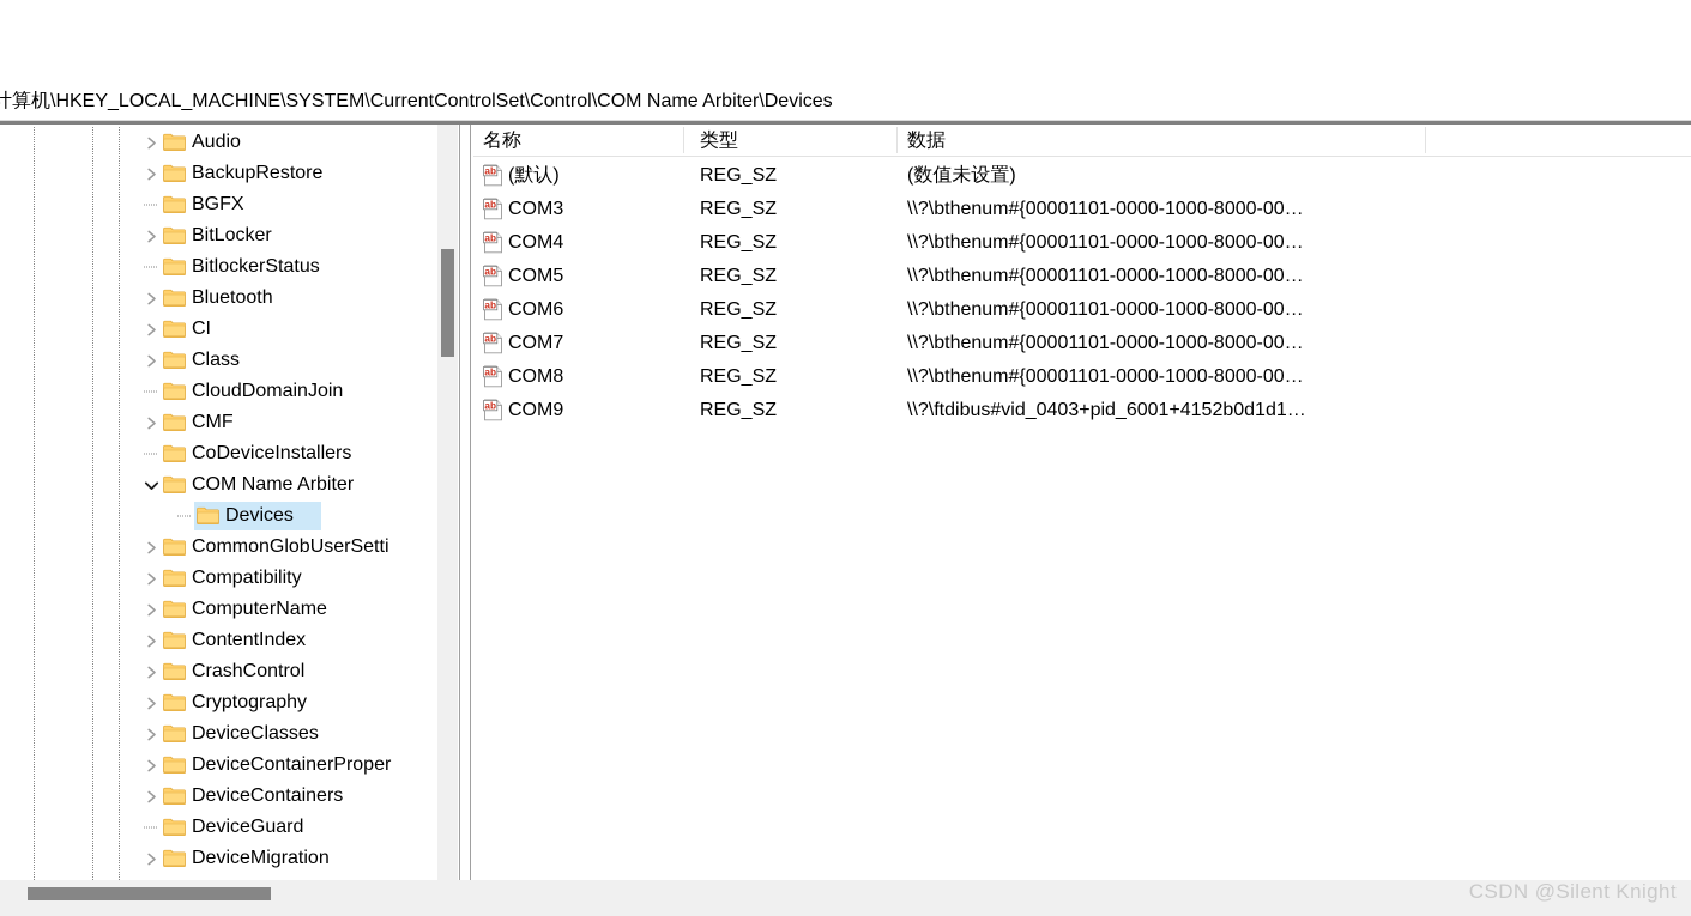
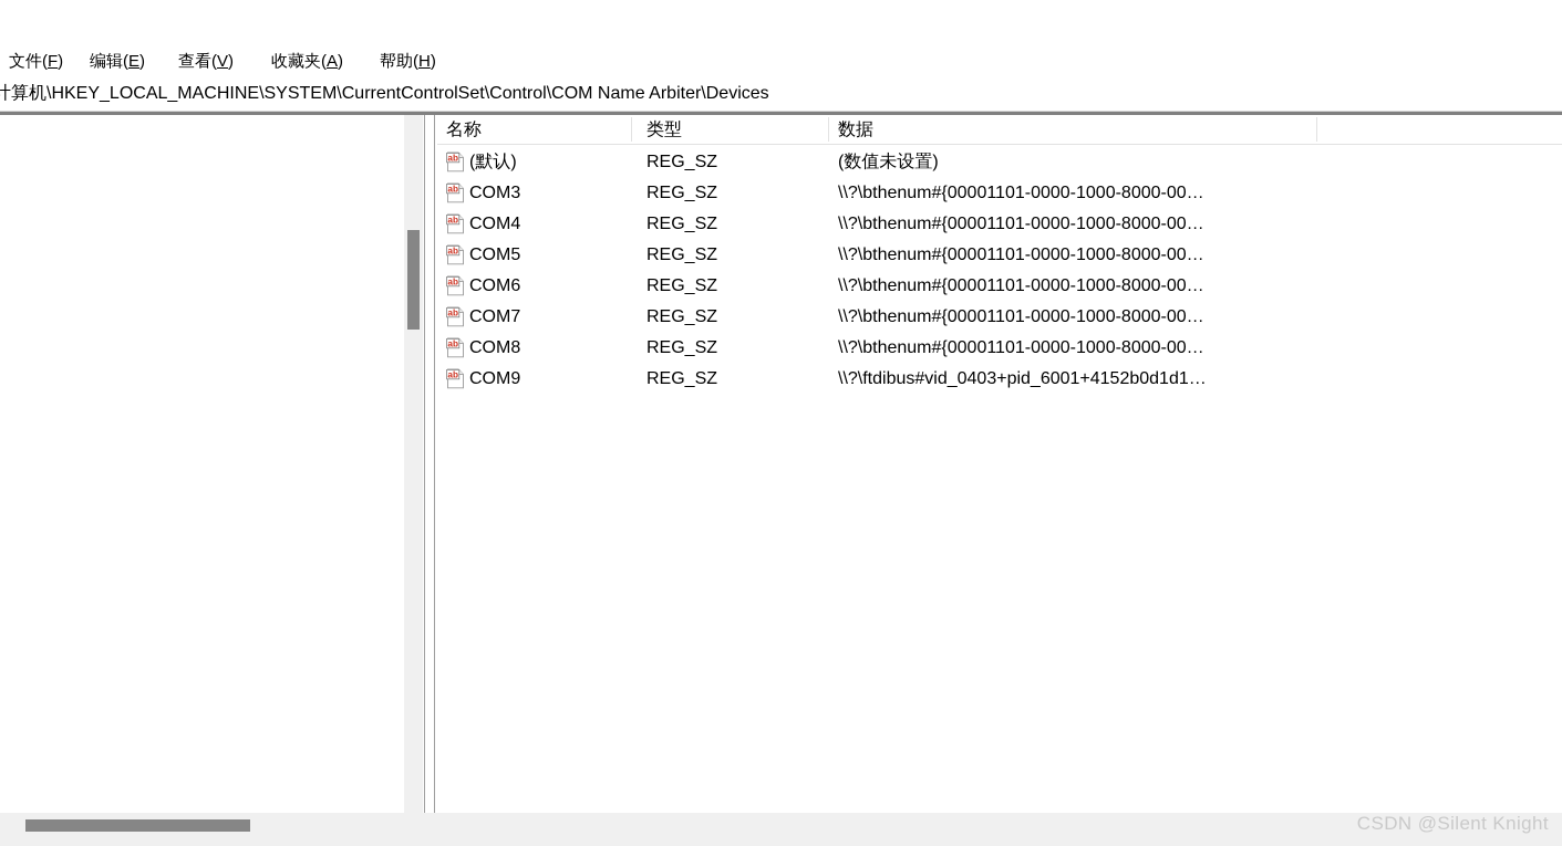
+ 文件(F)
+ 编辑(E)
+ 查看(V)
+ 收藏夹(A)
+ 帮助(H)
  计算机\HKEY_LOCAL_MACHINE\SYSTEM\CurrentControlSet\Control\COM Name Arbiter\Devices
- Audio
- BackupRestore
- BGFX
- BitLocker
- BitlockerStatus
- Bluetooth
- CI
- Class
- CloudDomainJoin
- CMF
- CoDeviceInstallers
- COM Name Arbiter
- Devices
- CommonGlobUserSetti
- Compatibility
- ComputerName
- ContentIndex
- CrashControl
- Cryptography
- DeviceClasses
- DeviceContainerProper
- DeviceContainers
- DeviceGuard
- DeviceMigration
  名称
  类型
  数据
  ab
  (默认)
  REG_SZ
  (数值未设置)
  ab
  COM3
  REG_SZ
  \\?\bthenum#{00001101-0000-1000-8000-00…
  ab
  COM4
  REG_SZ
  \\?\bthenum#{00001101-0000-1000-8000-00…
  ab
  COM5
  REG_SZ
  \\?\bthenum#{00001101-0000-1000-8000-00…
  ab
  COM6
  REG_SZ
  \\?\bthenum#{00001101-0000-1000-8000-00…
  ab
  COM7
  REG_SZ
  \\?\bthenum#{00001101-0000-1000-8000-00…
  ab
  COM8
  REG_SZ
  \\?\bthenum#{00001101-0000-1000-8000-00…
  ab
  COM9
  REG_SZ
  \\?\ftdibus#vid_0403+pid_6001+4152b0d1d1…
  CSDN @Silent Knight
